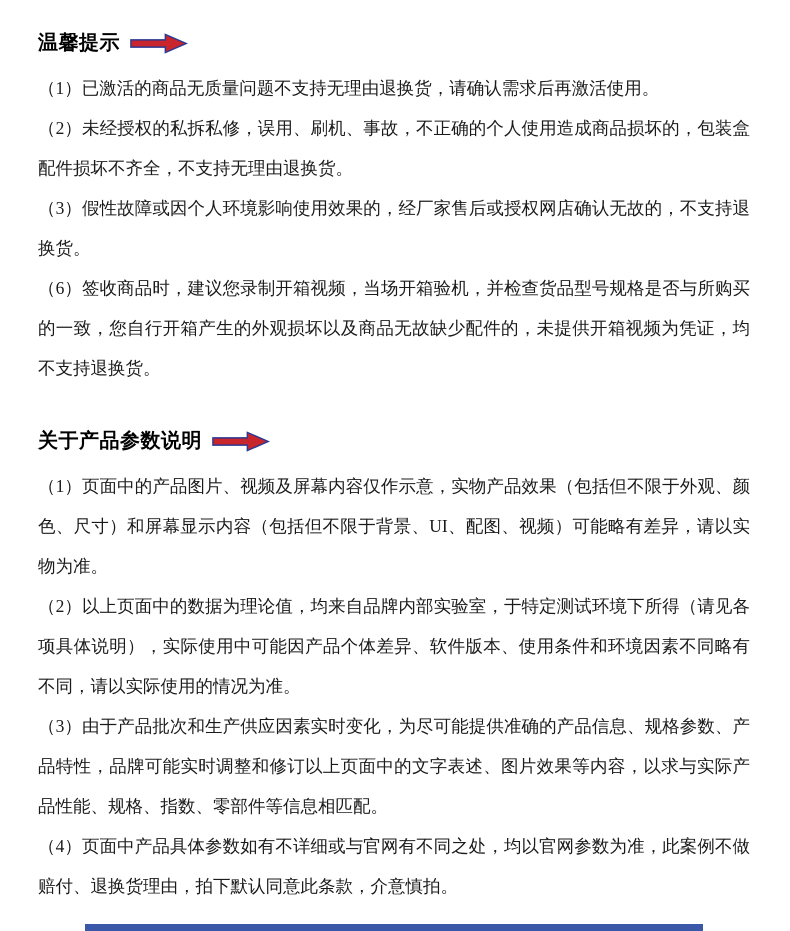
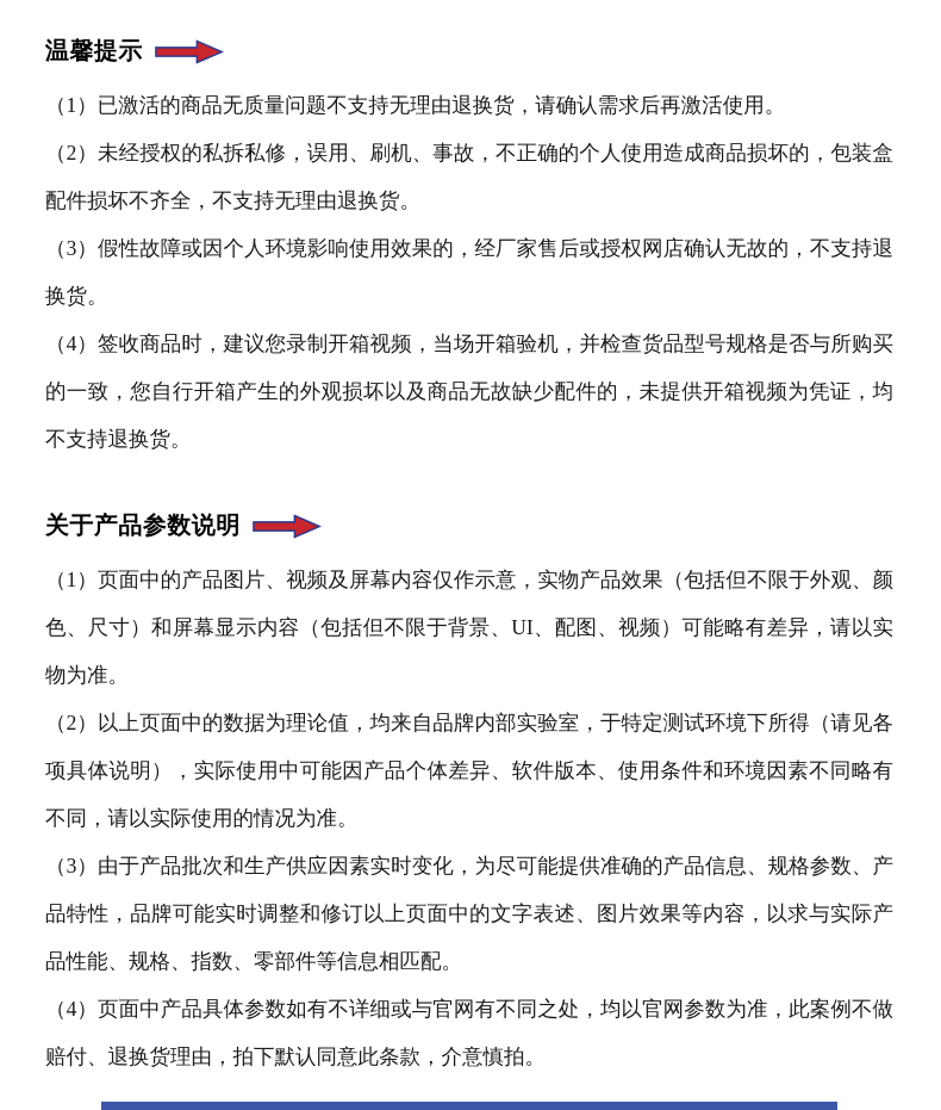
  温馨提示
  （1）已激活的商品无质量问题不支持无理由退换货，请确认需求后再激活使用。
  （2）未经授权的私拆私修，误用、刷机、事故，不正确的个人使用造成商品损坏的，包装盒配件损坏不齐全，不支持无理由退换货。
  （3）假性故障或因个人环境影响使用效果的，经厂家售后或授权网店确认无故的，不支持退换货。
- （6）签收商品时，建议您录制开箱视频，当场开箱验机，并检查货品型号规格是否与所购买的一致，您自行开箱产生的外观损坏以及商品无故缺少配件的，未提供开箱视频为凭证，均不支持退换货。
+ （4）签收商品时，建议您录制开箱视频，当场开箱验机，并检查货品型号规格是否与所购买的一致，您自行开箱产生的外观损坏以及商品无故缺少配件的，未提供开箱视频为凭证，均不支持退换货。
  关于产品参数说明
  （1）页面中的产品图片、视频及屏幕内容仅作示意，实物产品效果（包括但不限于外观、颜色、尺寸）和屏幕显示内容（包括但不限于背景、UI、配图、视频）可能略有差异，请以实物为准。
  （2）以上页面中的数据为理论值，均来自品牌内部实验室，于特定测试环境下所得（请见各项具体说明），实际使用中可能因产品个体差异、软件版本、使用条件和环境因素不同略有不同，请以实际使用的情况为准。
  （3）由于产品批次和生产供应因素实时变化，为尽可能提供准确的产品信息、规格参数、产品特性，品牌可能实时调整和修订以上页面中的文字表述、图片效果等内容，以求与实际产品性能、规格、指数、零部件等信息相匹配。
  （4）页面中产品具体参数如有不详细或与官网有不同之处，均以官网参数为准，此案例不做赔付、退换货理由，拍下默认同意此条款，介意慎拍。
